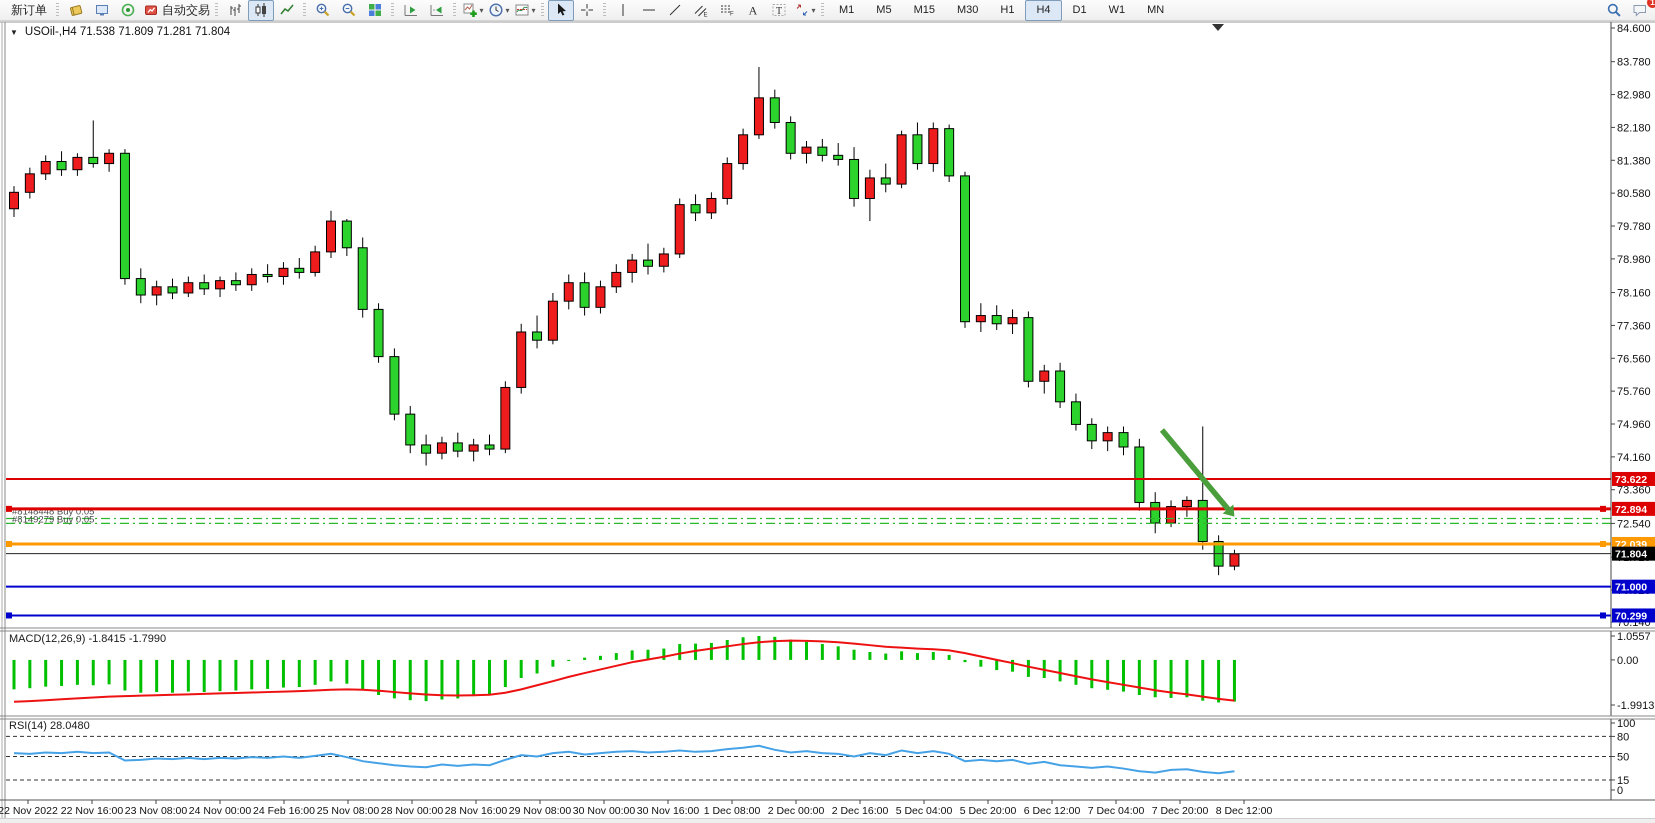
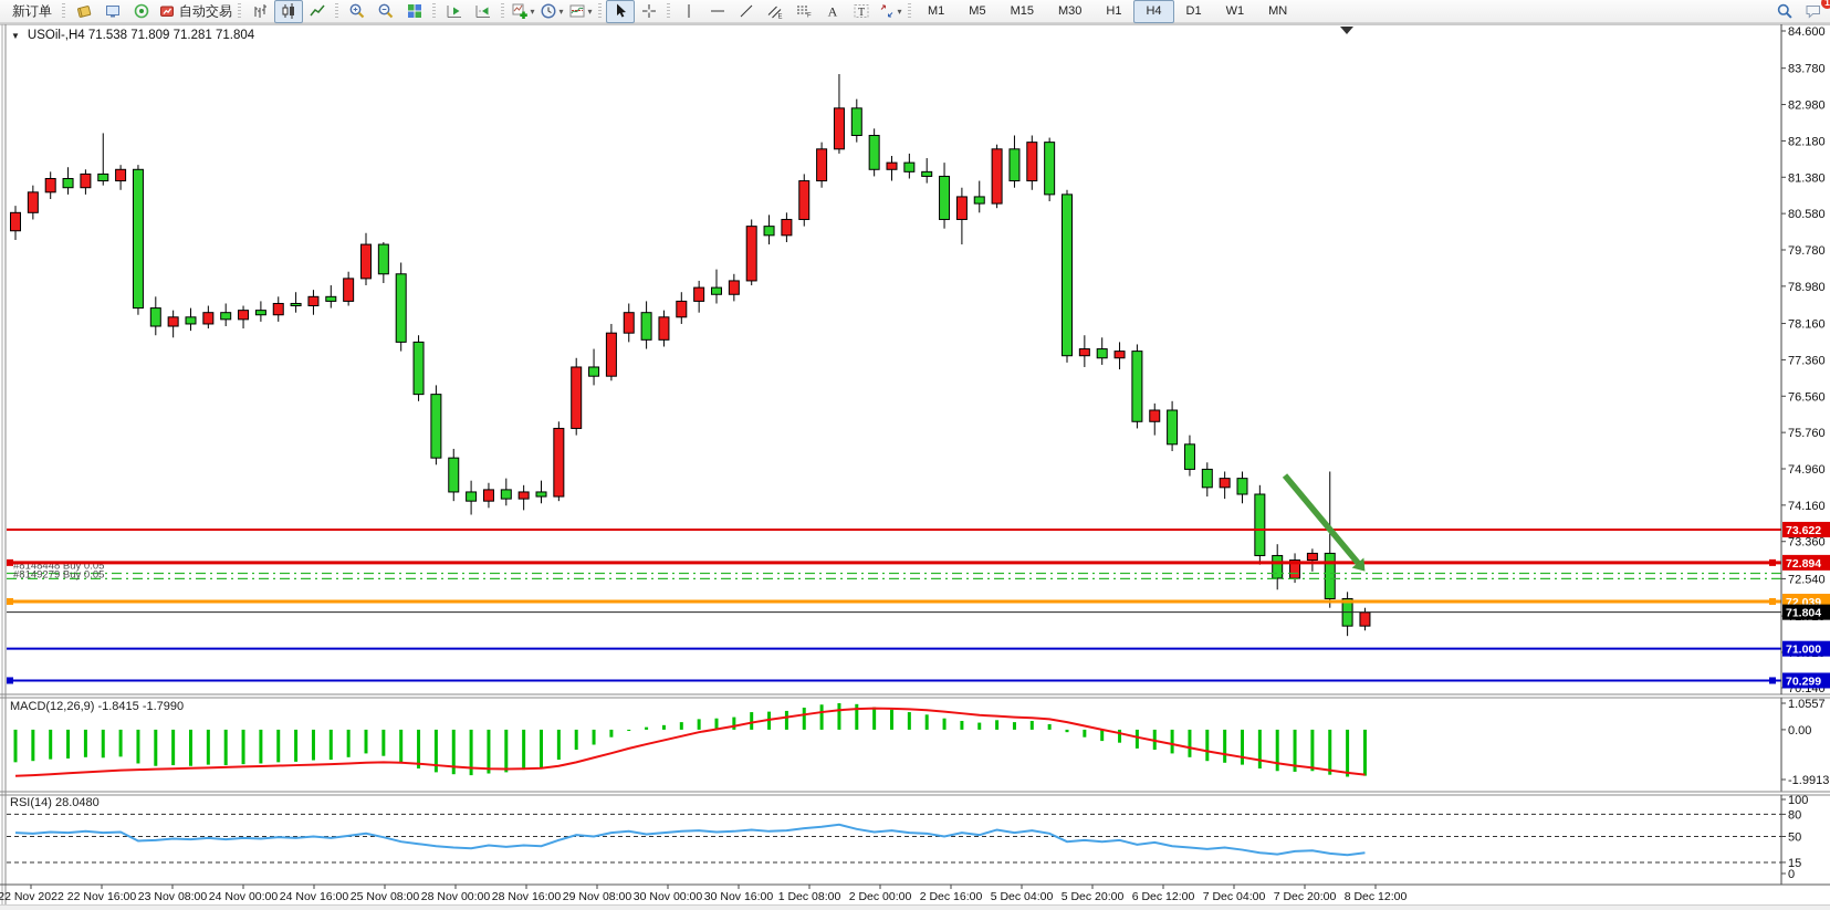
  新订单
  自动交易
  ▾
  ▾
  ▾
  A
  T
  ▾
  M1
  M5
  M15
  M30
  H1
  H4
  D1
  W1
  MN
  1
  84.600
  83.780
  82.980
  82.180
  81.380
  80.580
  79.780
  78.980
  78.160
  77.360
  76.560
  75.760
  74.960
  74.160
  73.360
  72.540
  70.140
  #8148448 Buy 0.05
  #8149279 Buy 0.05
  73.622
  72.894
  72.039
  71.804
  71.000
  70.299
  1.0557
  0.00
  -1.9913
  100
  80
  50
  15
  0
  22 Nov 2022
  22 Nov 16:00
  23 Nov 08:00
  24 Nov 00:00
- 24 Feb 16:00
+ 24 Nov 16:00
  25 Nov 08:00
  28 Nov 00:00
  28 Nov 16:00
  29 Nov 08:00
  30 Nov 00:00
  30 Nov 16:00
  1 Dec 08:00
  2 Dec 00:00
  2 Dec 16:00
  5 Dec 04:00
  5 Dec 20:00
  6 Dec 12:00
  7 Dec 04:00
  7 Dec 20:00
  8 Dec 12:00
  ▼
  USOil-,H4 71.538 71.809 71.281 71.804
  MACD(12,26,9) -1.8415 -1.7990
  RSI(14) 28.0480
